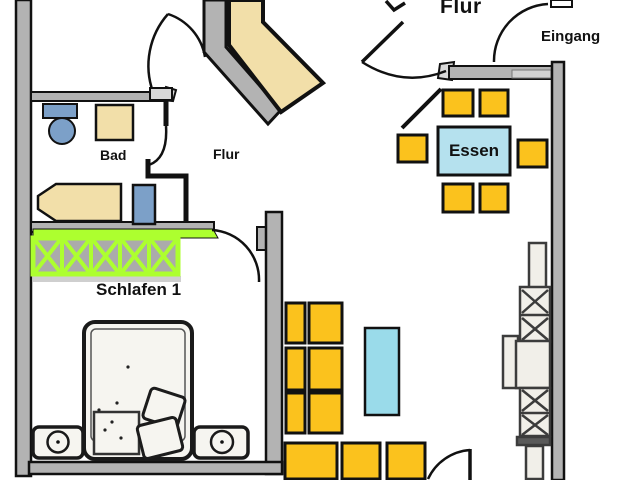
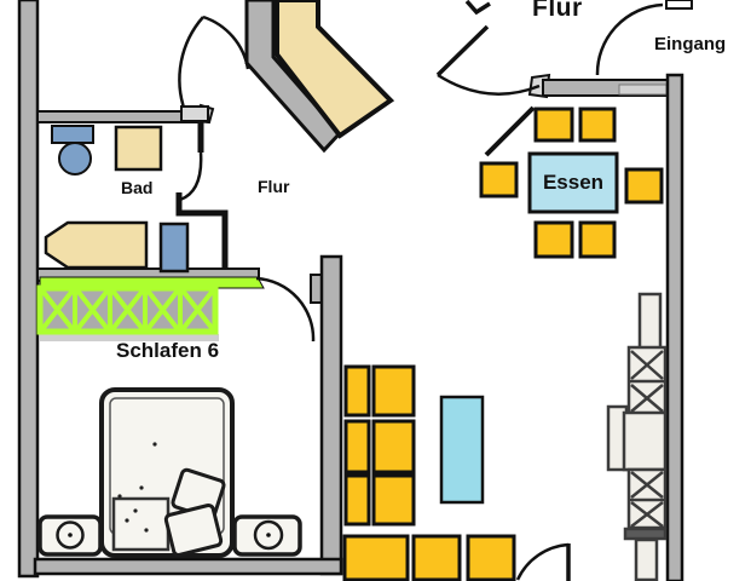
  Flur
  Eingang
  Bad
  Flur
  Essen
- Schlafen 1
+ Schlafen 6
